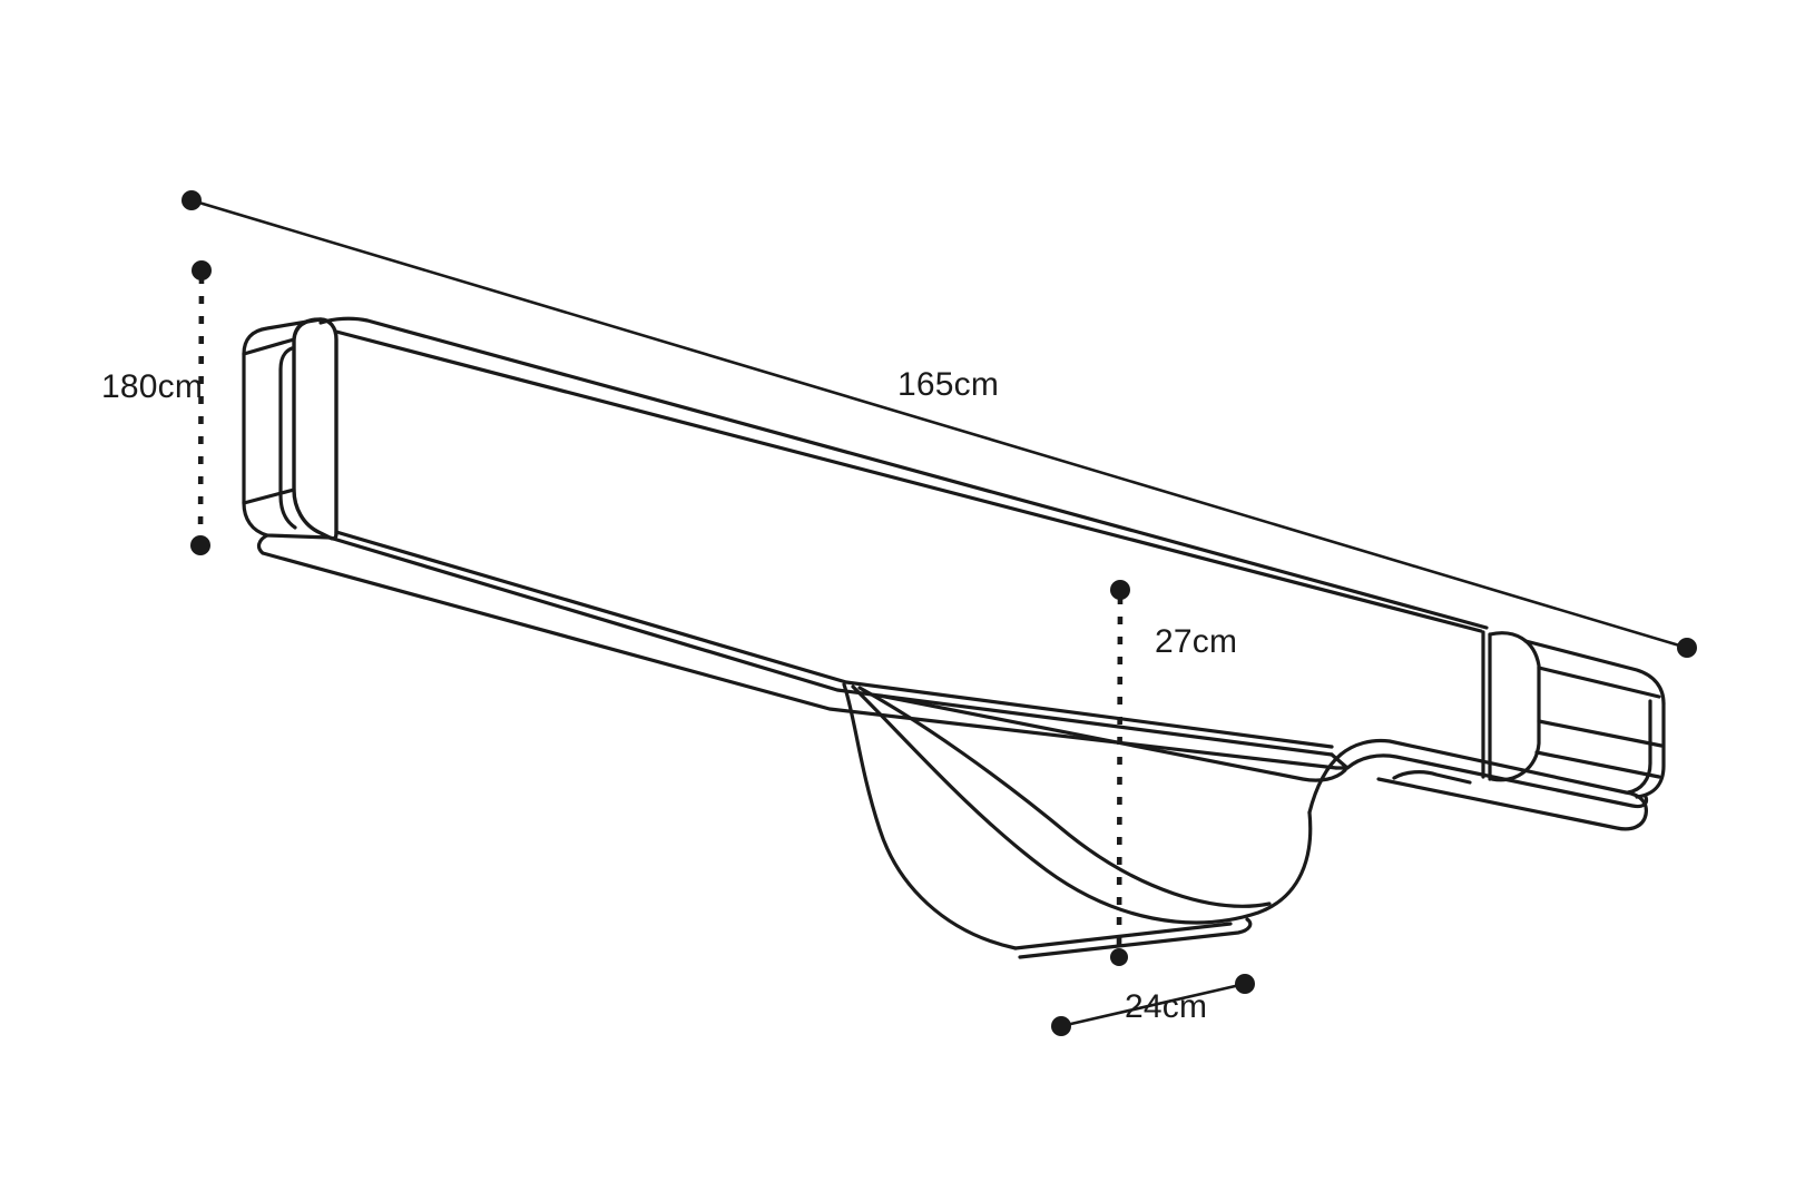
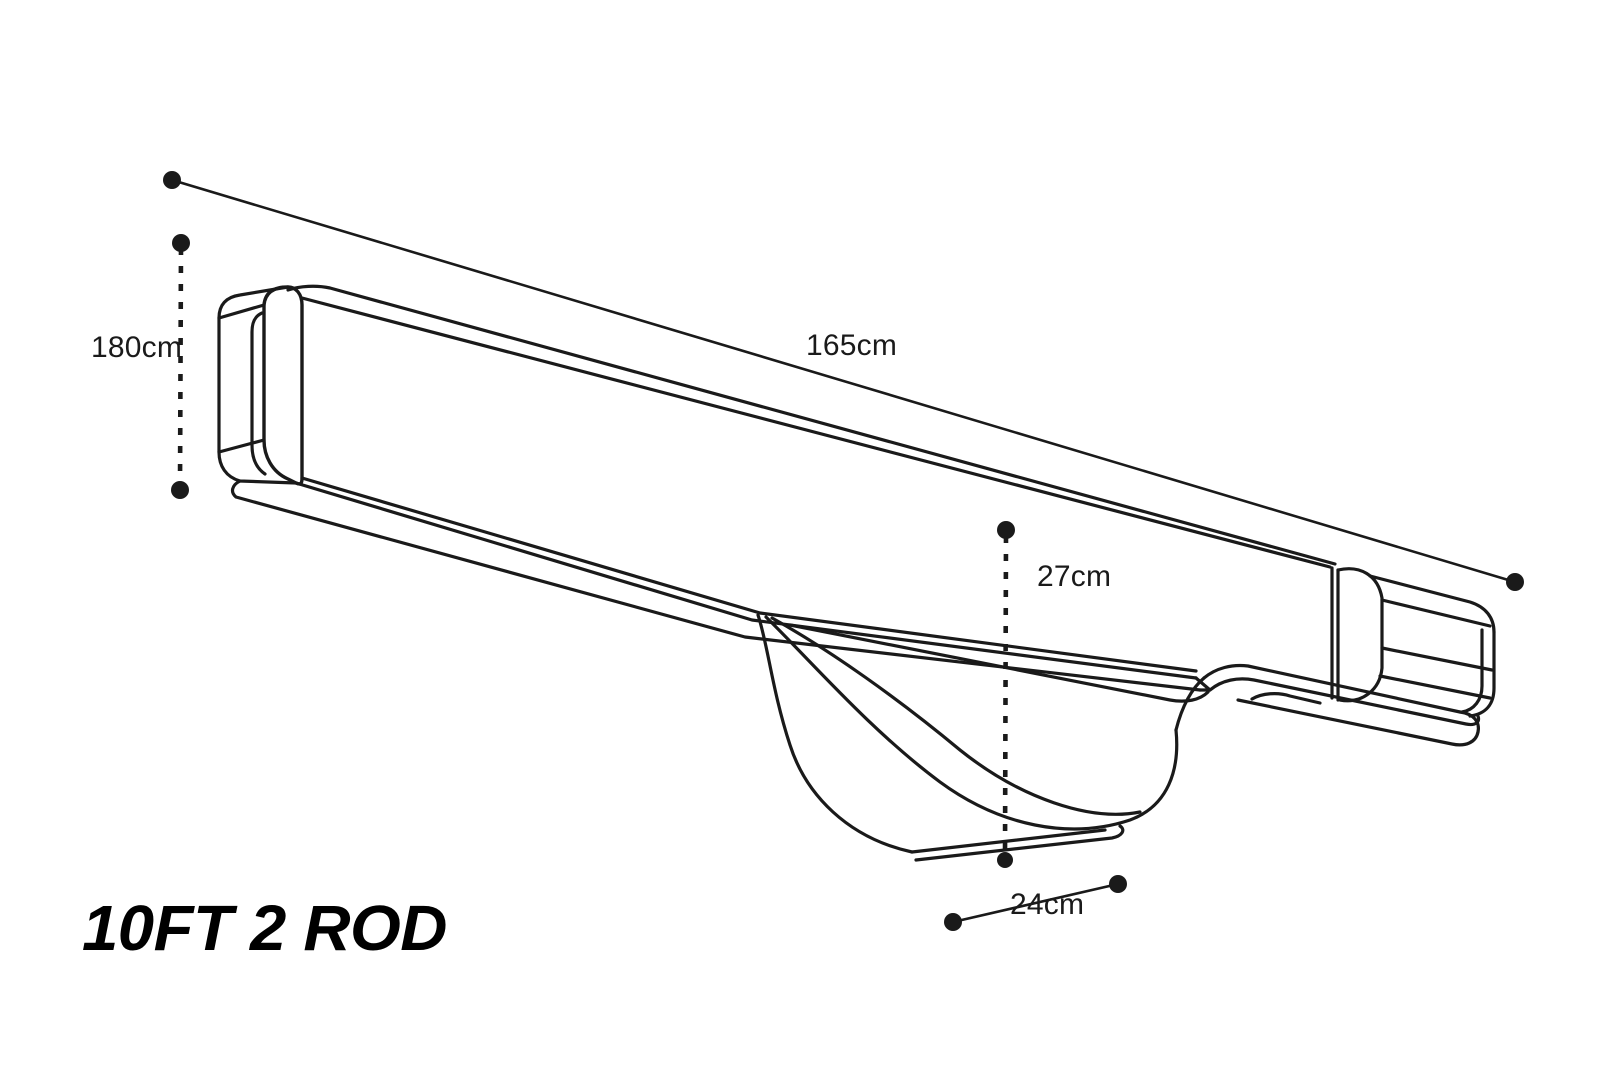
  180cm
  165cm
  27cm
  24cm
+ 10FT 2 ROD
